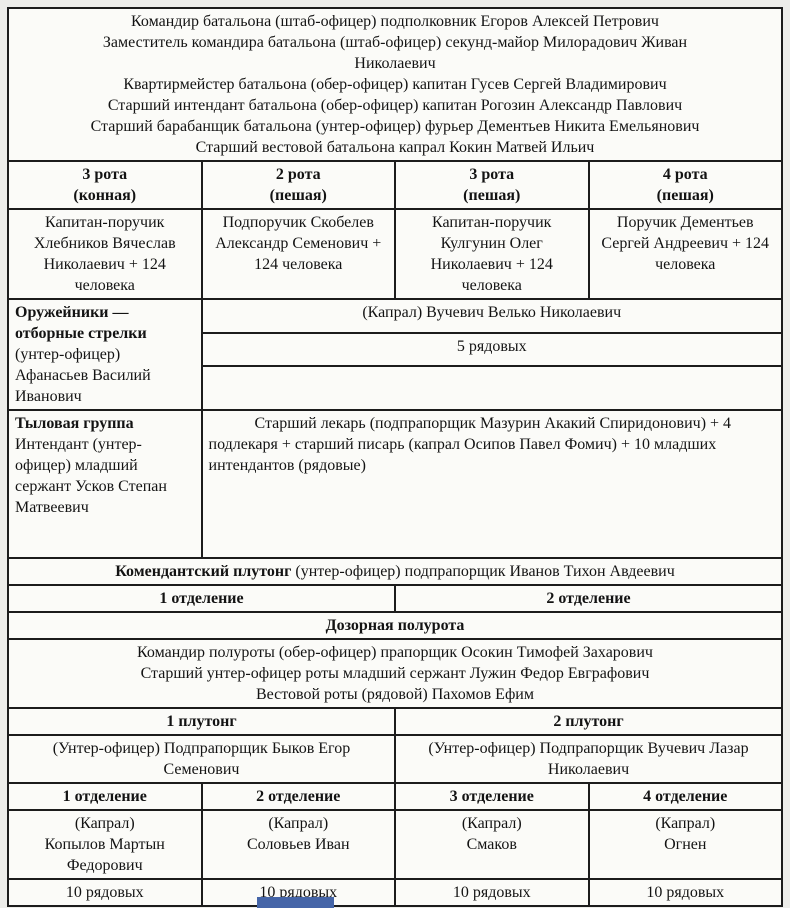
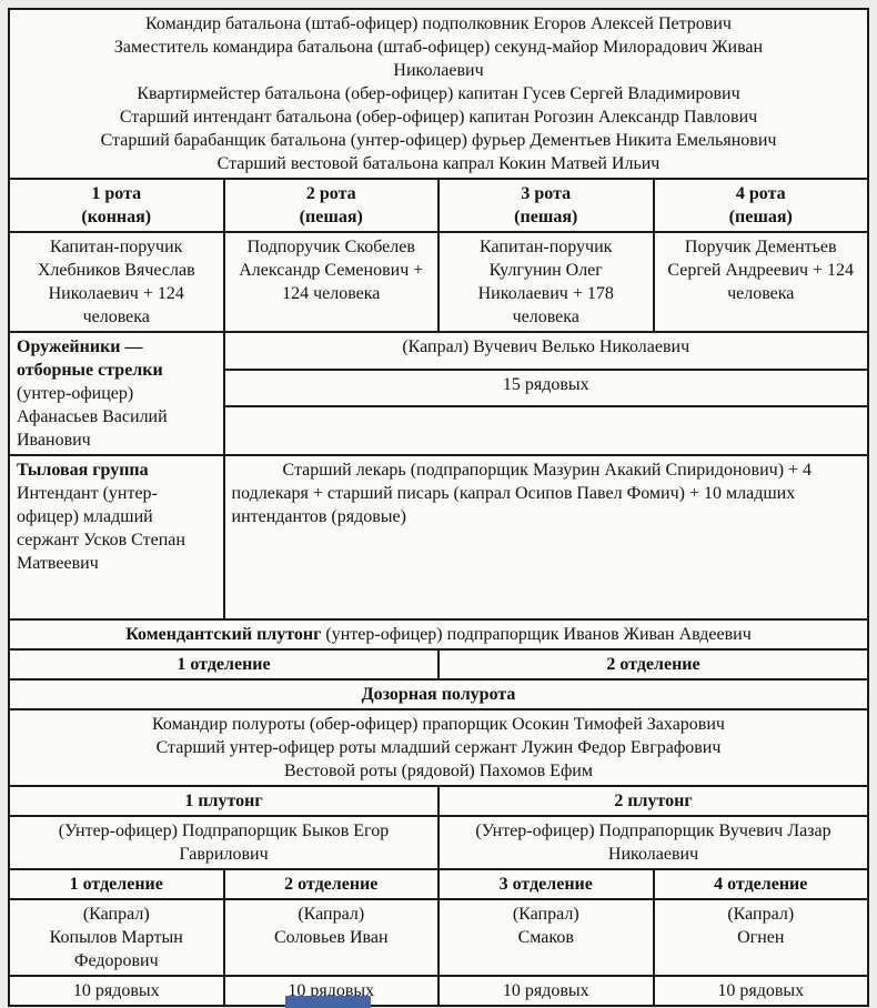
  Командир батальона (штаб-офицер) подполковник Егоров Алексей Петрович Заместитель командира батальона (штаб-офицер) секунд-майор Милорадович Живан Николаевич Квартирмейстер батальона (обер-офицер) капитан Гусев Сергей Владимирович Старший интендант батальона (обер-офицер) капитан Рогозин Александр Павлович Старший барабанщик батальона (унтер-офицер) фурьер Дементьев Никита Емельянович Старший вестовой батальона капрал Кокин Матвей Ильич
- 3 рота (конная)	2 рота (пешая)	3 рота (пешая)	4 рота (пешая)
+ 1 рота (конная)	2 рота (пешая)	3 рота (пешая)	4 рота (пешая)
- Капитан-поручик Хлебников Вячеслав Николаевич + 124 человека	Подпоручик Скобелев Александр Семенович + 124 человека	Капитан-поручик Кулгунин Олег Николаевич + 124 человека	Поручик Дементьев Сергей Андреевич + 124 человека
+ Капитан-поручик Хлебников Вячеслав Николаевич + 124 человека	Подпоручик Скобелев Александр Семенович + 124 человека	Капитан-поручик Кулгунин Олег Николаевич + 178 человека	Поручик Дементьев Сергей Андреевич + 124 человека
  Оружейники — отборные стрелки (унтер-офицер) Афанасьев Василий Иванович	(Капрал) Вучевич Велько Николаевич
- 5 рядовых
+ 15 рядовых
  Тыловая группа Интендант (унтер-офицер) младший сержант Усков Степан Матвеевич	Старший лекарь (подпрапорщик Мазурин Акакий Спиридонович) + 4 подлекаря + старший писарь (капрал Осипов Павел Фомич) + 10 младших интендантов (рядовые)
- Комендантский плутонг (унтер-офицер) подпрапорщик Иванов Тихон Авдеевич
+ Комендантский плутонг (унтер-офицер) подпрапорщик Иванов Живан Авдеевич
  1 отделение	2 отделение
  Дозорная полурота
  Командир полуроты (обер-офицер) прапорщик Осокин Тимофей Захарович Старший унтер-офицер роты младший сержант Лужин Федор Евграфович Вестовой роты (рядовой) Пахомов Ефим
  1 плутонг	2 плутонг
- (Унтер-офицер) Подпрапорщик Быков Егор Семенович	(Унтер-офицер) Подпрапорщик Вучевич Лазар Николаевич
+ (Унтер-офицер) Подпрапорщик Быков Егор Гаврилович	(Унтер-офицер) Подпрапорщик Вучевич Лазар Николаевич
  1 отделение	2 отделение	3 отделение	4 отделение
  (Капрал) Копылов Мартын Федорович	(Капрал) Соловьев Иван	(Капрал) Смаков	(Капрал) Огнен
  10 рядовых	10 рядовых	10 рядовых	10 рядовых
